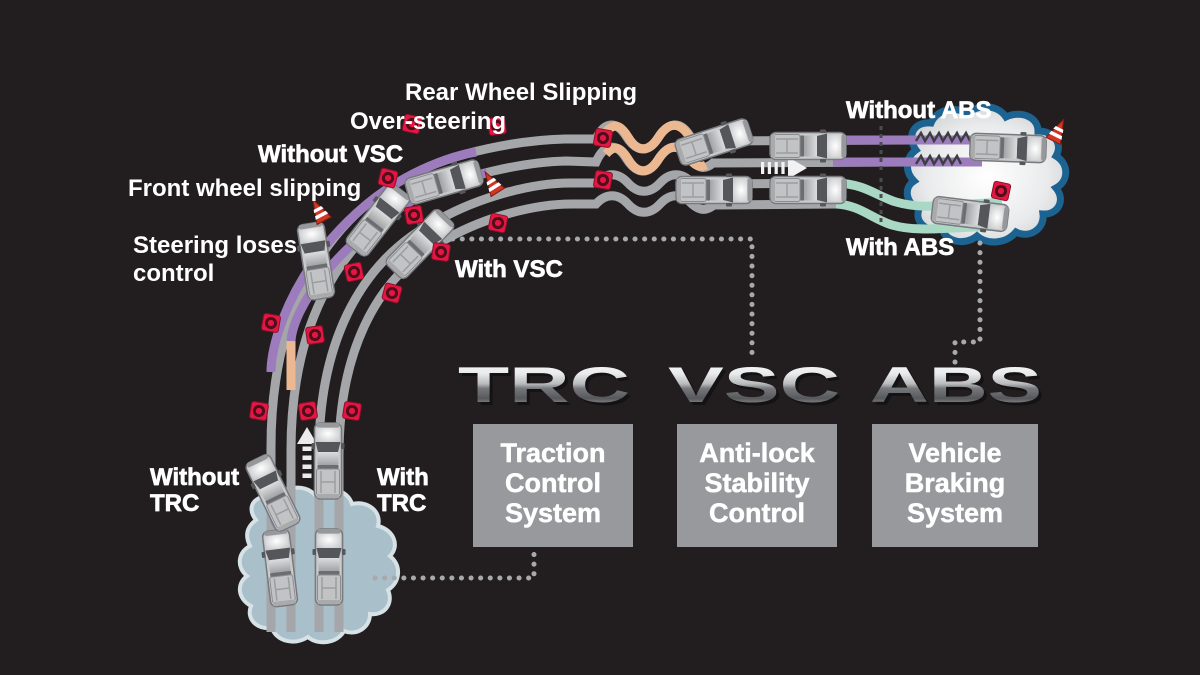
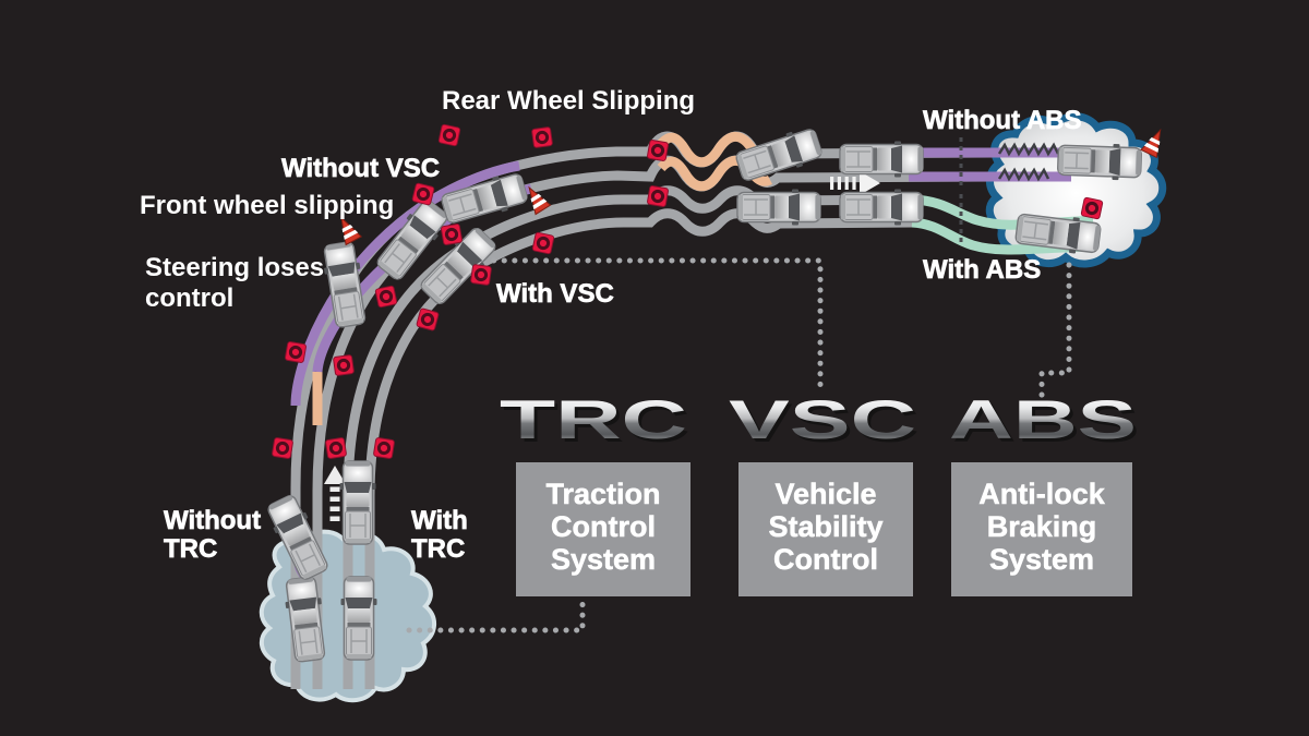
  Rear Wheel Slipping
- Over-steering
  Without VSC
  Front wheel slipping
  Steering loses
  control
  With VSC
  Without ABS
  With ABS
  Without
  TRC
  With
  TRC
  TRC
  VSC
  ABS
  Traction
  Control
  System
- Anti-lock
+ Vehicle
  Stability
  Control
- Vehicle
+ Anti-lock
  Braking
  System
